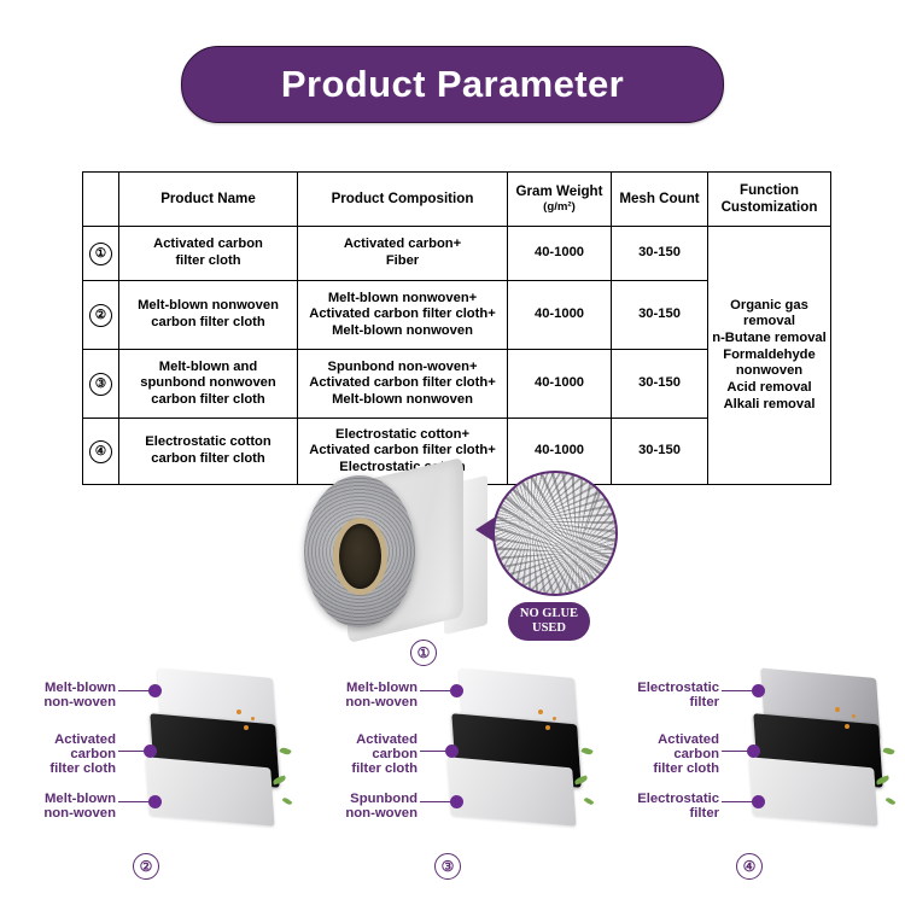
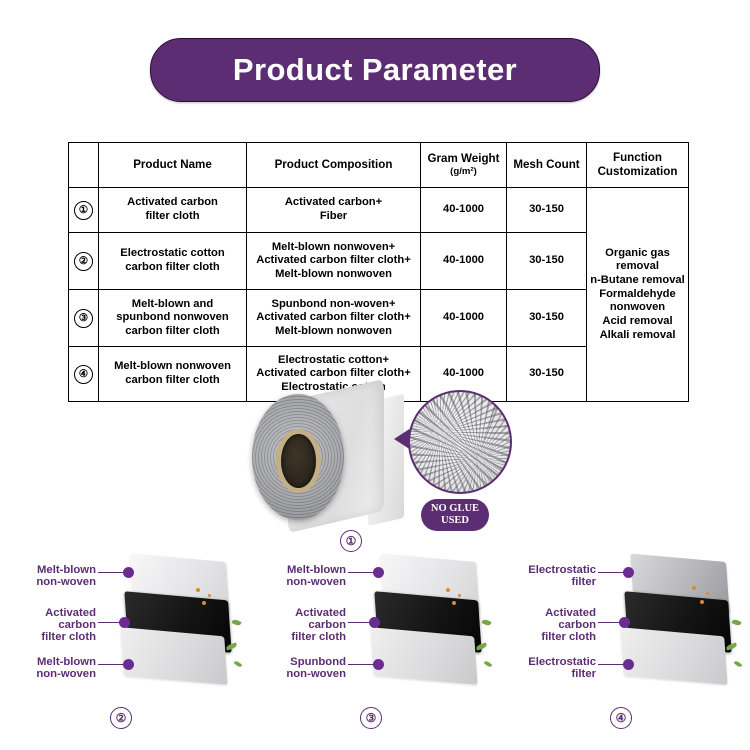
  Product Parameter
  	Product Name	Product Composition	Gram Weight (g/m²)	Mesh Count	Function Customization
  ①	Activated carbon filter cloth	Activated carbon+ Fiber	40-1000	30-150	Organic gas removal n-Butane removal Formaldehyde nonwoven Acid removal Alkali removal
- ②	Melt-blown nonwoven carbon filter cloth	Melt-blown nonwoven+ Activated carbon filter cloth+ Melt-blown nonwoven	40-1000	30-150
+ ②	Electrostatic cotton carbon filter cloth	Melt-blown nonwoven+ Activated carbon filter cloth+ Melt-blown nonwoven	40-1000	30-150
  ③	Melt-blown and spunbond nonwoven carbon filter cloth	Spunbond non-woven+ Activated carbon filter cloth+ Melt-blown nonwoven	40-1000	30-150
- ④	Electrostatic cotton carbon filter cloth	Electrostatic cotton+ Activated carbon filter cloth+ Electrostati	40-1000	30-150
+ ④	Melt-blown nonwoven carbon filter cloth	Electrostatic cotton+ Activated carbon filter cloth+ Electrostati	40-1000	30-150
  NO GLUE
  USED
  ①
  Melt-blown
  non-woven
  Activated
  carbon
  filter cloth
  Melt-blown
  non-woven
  ②
  Melt-blown
  non-woven
  Activated
  carbon
  filter cloth
  Spunbond
  non-woven
  ③
  Electrostatic
  filter
  Activated
  carbon
  filter cloth
  Electrostatic
  filter
  ④
